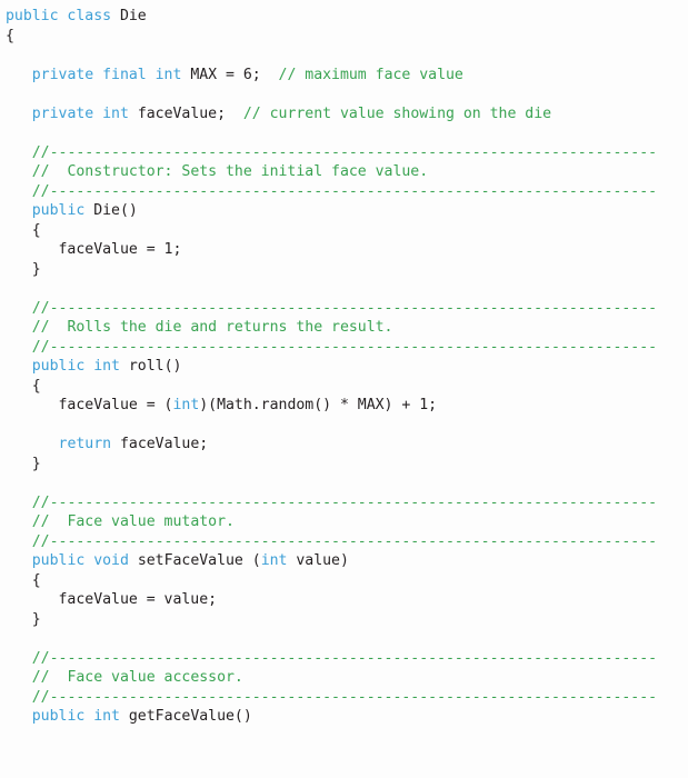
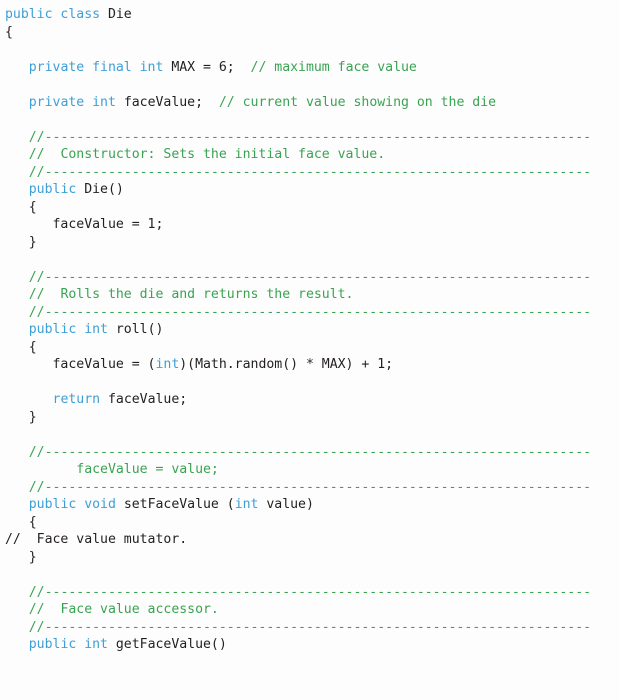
  public class Die
  {
  private final int MAX = 6; // maximum face value
  private int faceValue; // current value showing on the die
  //---------------------------------------------------------------------
  // Constructor: Sets the initial face value.
  //---------------------------------------------------------------------
  public Die()
  {
  faceValue = 1;
  }
  //---------------------------------------------------------------------
  // Rolls the die and returns the result.
  //---------------------------------------------------------------------
  public int roll()
  {
  faceValue = (int)(Math.random() * MAX) + 1;
  return faceValue;
  }
  //---------------------------------------------------------------------
- // Face value mutator.
+ faceValue = value;
  //---------------------------------------------------------------------
  public void setFaceValue (int value)
  {
- faceValue = value;
+ // Face value mutator.
  }
  //---------------------------------------------------------------------
  // Face value accessor.
  //---------------------------------------------------------------------
  public int getFaceValue()
